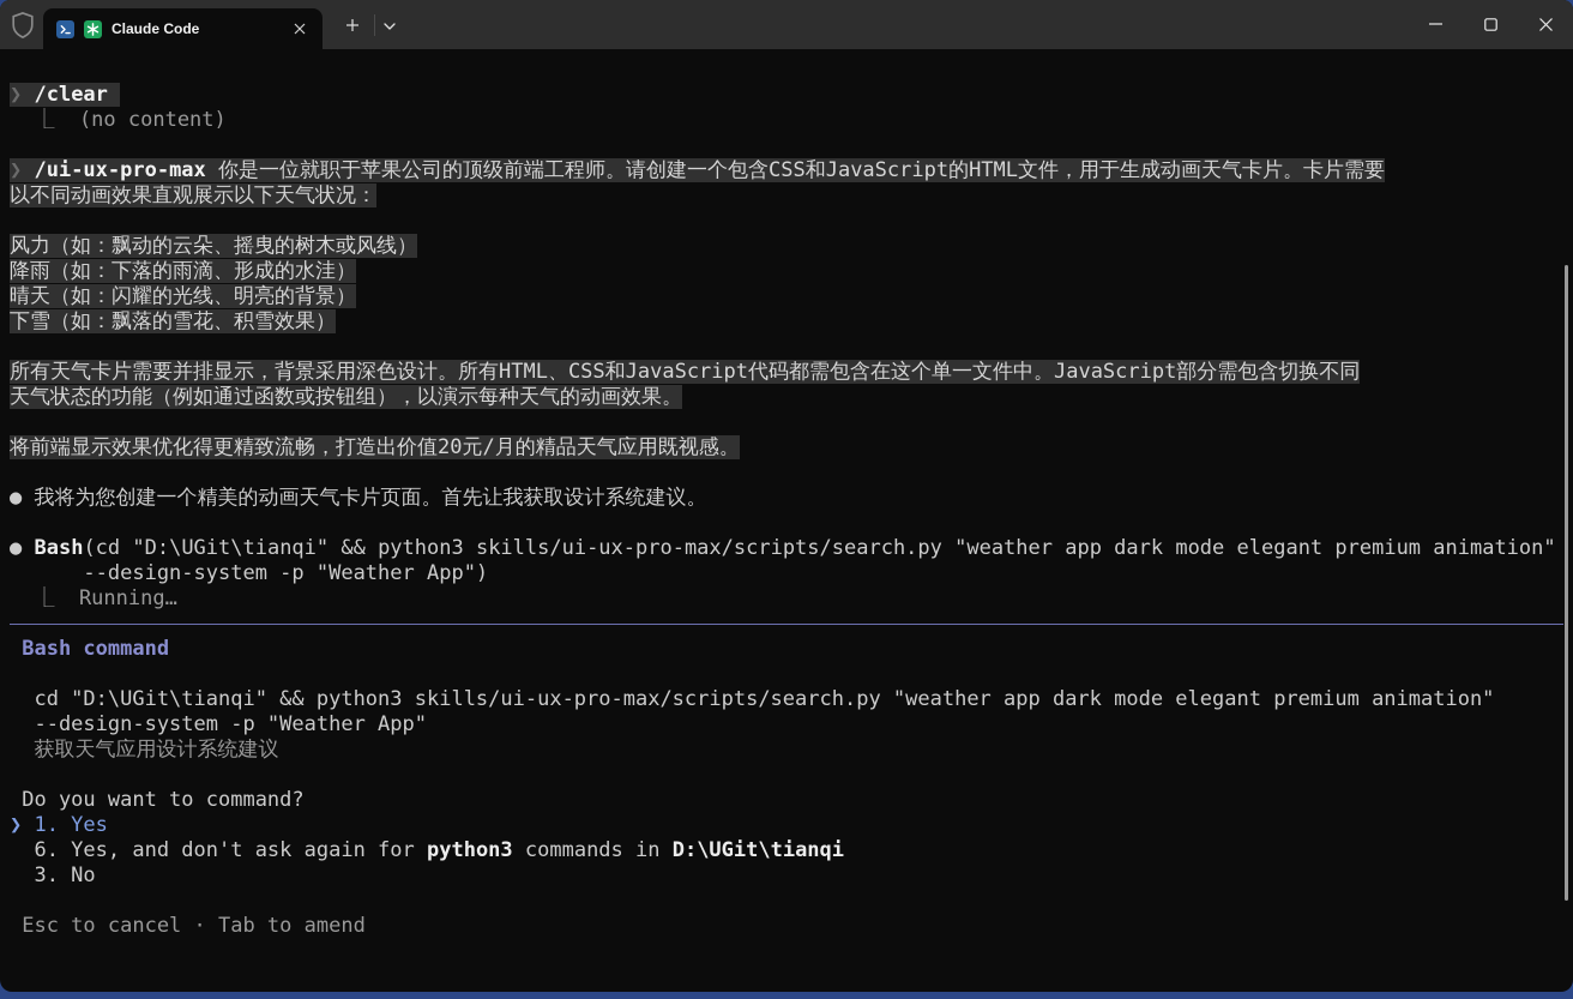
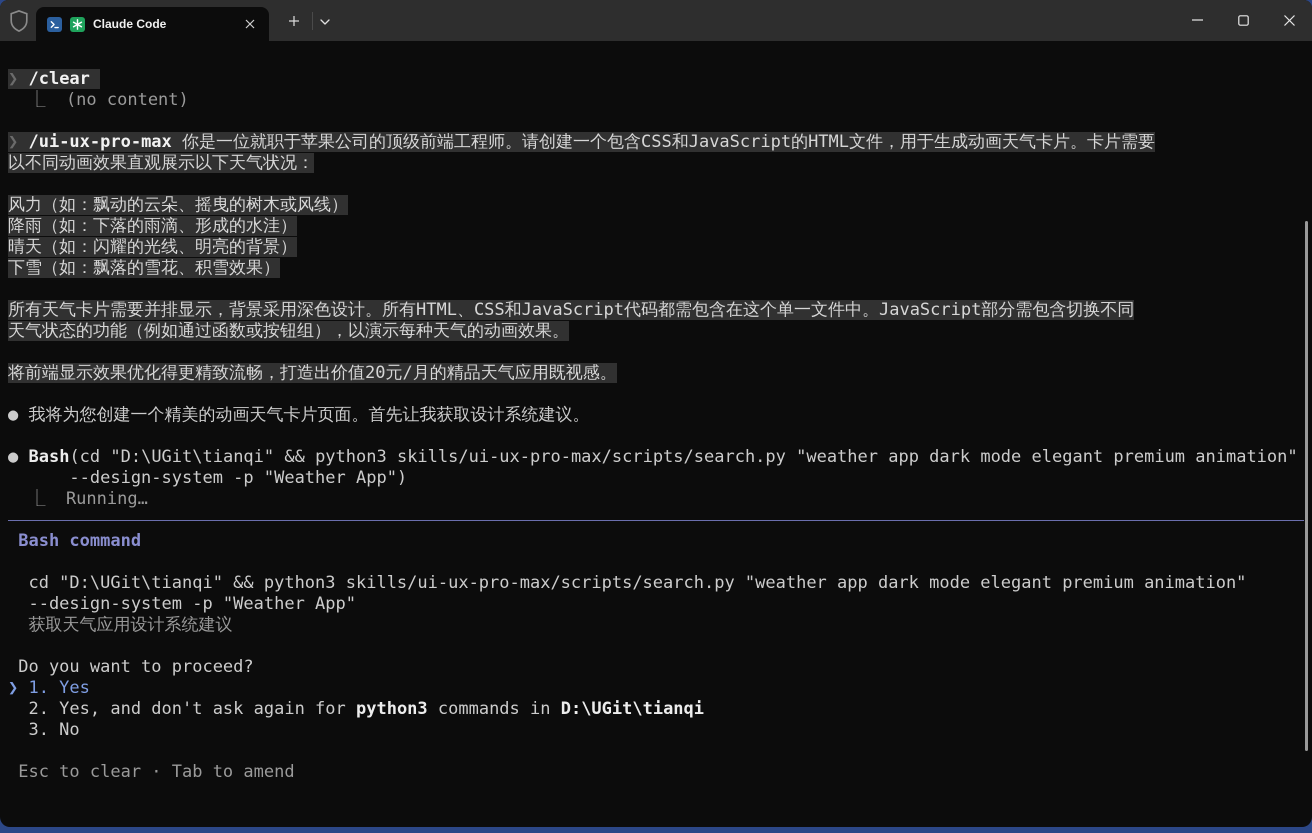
  Claude Code
  ❯ /clear
  ⎿ (no content)
  ❯ /ui-ux-pro-max 你是一位就职于苹果公司的顶级前端工程师。请创建一个包含CSS和JavaScript的HTML文件，用于生成动画天气卡片。卡片需要
  以不同动画效果直观展示以下天气状况：
  风力（如：飘动的云朵、摇曳的树木或风线）
  降雨（如：下落的雨滴、形成的水洼）
  晴天（如：闪耀的光线、明亮的背景）
  下雪（如：飘落的雪花、积雪效果）
  所有天气卡片需要并排显示，背景采用深色设计。所有HTML、CSS和JavaScript代码都需包含在这个单一文件中。JavaScript部分需包含切换不同
  天气状态的功能（例如通过函数或按钮组），以演示每种天气的动画效果。
  将前端显示效果优化得更精致流畅，打造出价值20元/月的精品天气应用既视感。
  ● 我将为您创建一个精美的动画天气卡片页面。首先让我获取设计系统建议。
  ● Bash(cd "D:\UGit\tianqi" && python3 skills/ui-ux-pro-max/scripts/search.py "weather app dark mode elegant premium animation"
  --design-system -p "Weather App")
  ⎿ Running…
  Bash command
  cd "D:\UGit\tianqi" && python3 skills/ui-ux-pro-max/scripts/search.py "weather app dark mode elegant premium animation"
  --design-system -p "Weather App"
  获取天气应用设计系统建议
- Do you want to command?
+ Do you want to proceed?
  ❯ 1. Yes
- 6. Yes, and don't ask again for python3 commands in D:\UGit\tianqi
+ 2. Yes, and don't ask again for python3 commands in D:\UGit\tianqi
  3. No
- Esc to cancel · Tab to amend
+ Esc to clear · Tab to amend
